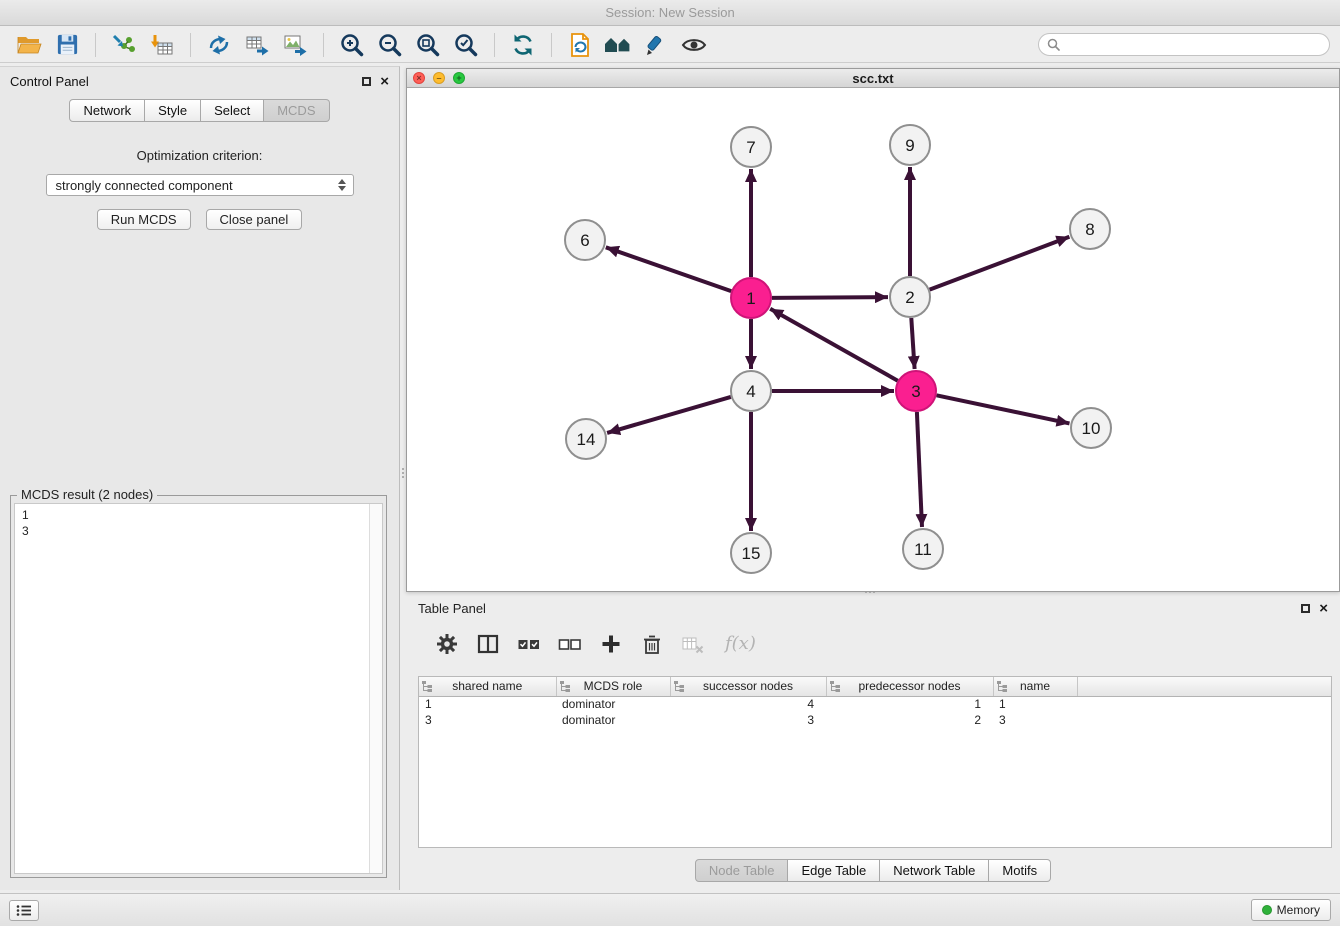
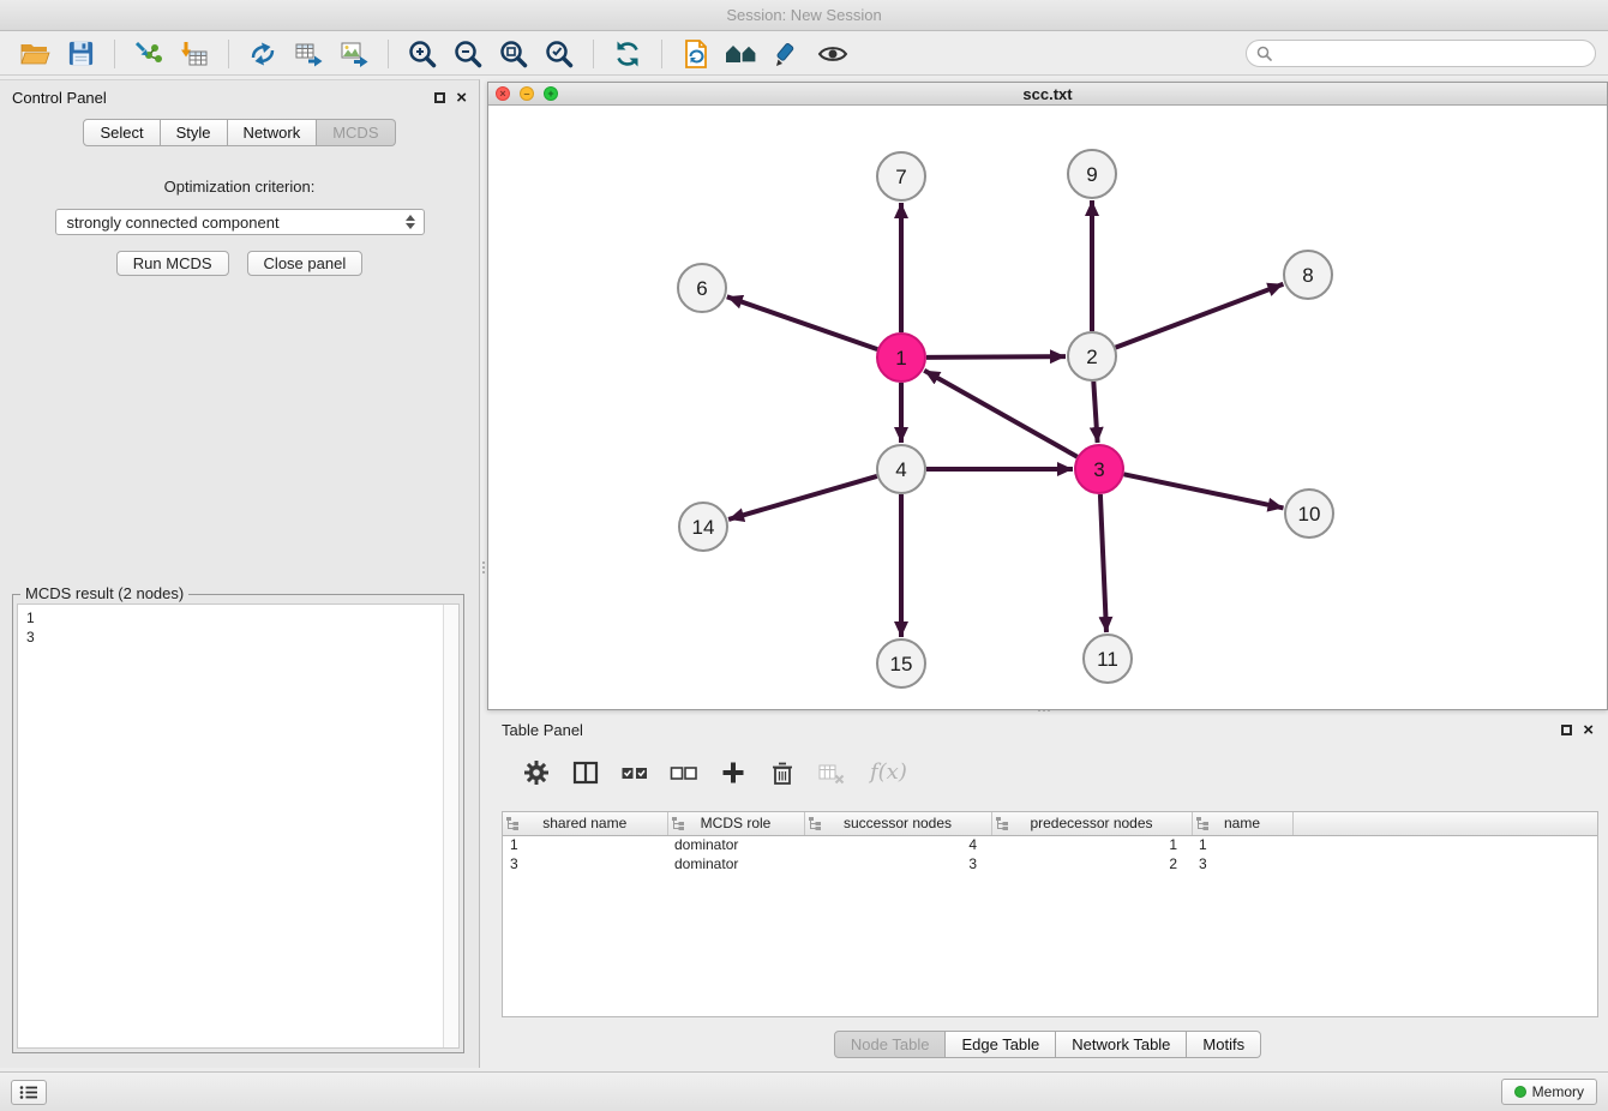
  Session: New Session
  Control Panel
  ×
- Network
+ Select
  Style
- Select
+ Network
  MCDS
  Optimization criterion:
  strongly connected component
  Run MCDS
  Close panel
  MCDS result (2 nodes)
  1
  3
  scc.txt
  ×
  –
  +
  7
  9
  6
  8
  1
  2
  4
  3
  14
  10
  15
  11
  Table Panel
  ×
  f(x)
  shared name	MCDS role	successor nodes	predecessor nodes	name
  1	dominator	4	1	1
  3	dominator	3	2	3
  Node Table
  Edge Table
  Network Table
  Motifs
  Memory
